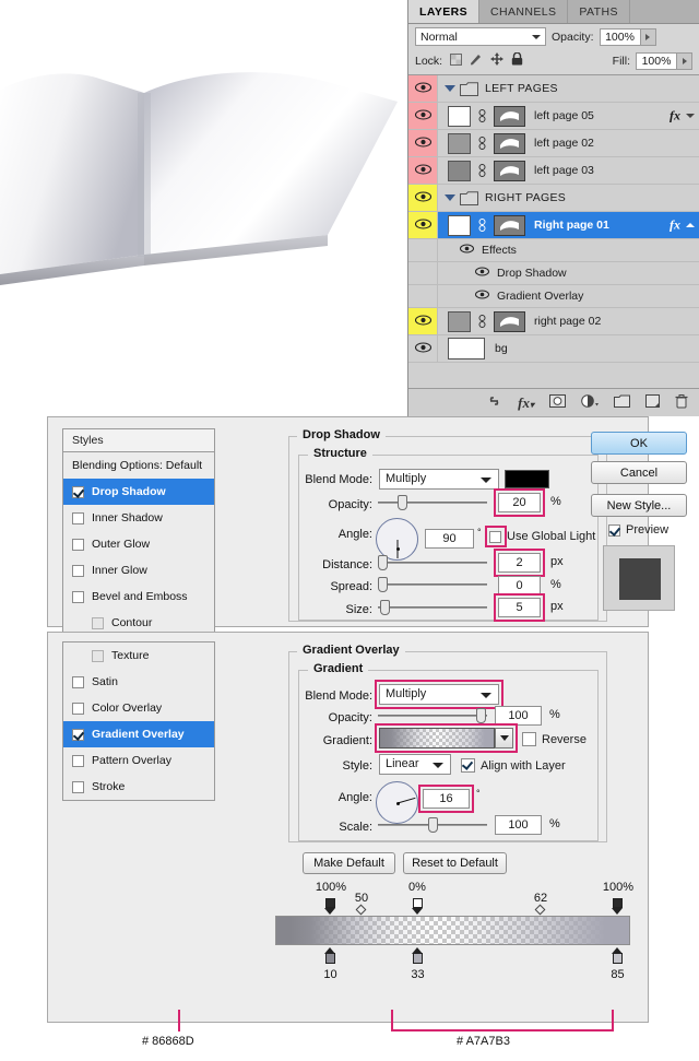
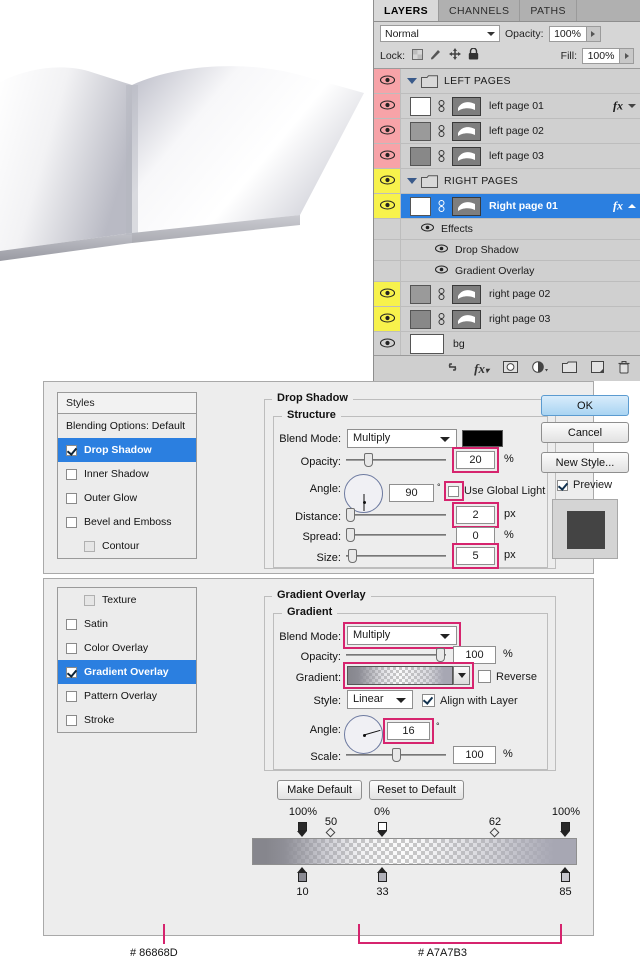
  LAYERS
  CHANNELS
  PATHS
  Normal
  Opacity:
  100%
  Lock:
  Fill:
  100%
  LEFT PAGES
- left page 05
+ left page 01
  fx
  left page 02
  left page 03
  RIGHT PAGES
  Right page 01
  fx
  Effects
  Drop Shadow
  Gradient Overlay
  right page 02
+ right page 03
  bg
  fx▾
  Styles
  Blending Options: Default
  Drop Shadow
  Inner Shadow
  Outer Glow
- Inner Glow
  Bevel and Emboss
  Contour
  Drop Shadow
  Structure
  Blend Mode:
  Multiply
  Opacity:
  20
  %
  Angle:
  90
  °
  Use Global Light
  Distance:
  2
  px
  Spread:
  0
  %
  Size:
  5
  px
  OK
  Cancel
  New Style...
  Preview
  Texture
  Satin
  Color Overlay
  Gradient Overlay
  Pattern Overlay
  Stroke
  Gradient Overlay
  Gradient
  Blend Mode:
  Multiply
  Opacity:
  100
  %
  Gradient:
  Reverse
  Style:
  Linear
  Align with Layer
  Angle:
  16
  °
  Scale:
  100
  %
  Make Default
  Reset to Default
  100%
  50
  0%
  62
  100%
  10
  33
  85
  # 86868D
  # A7A7B3
